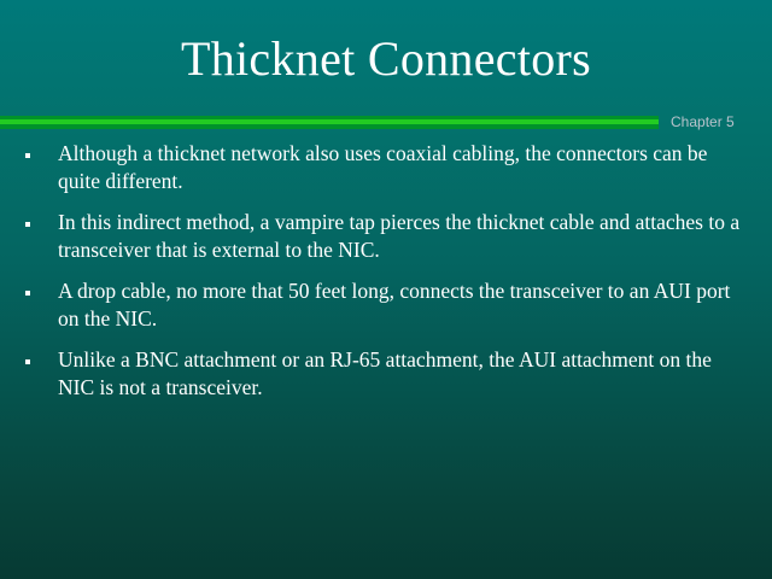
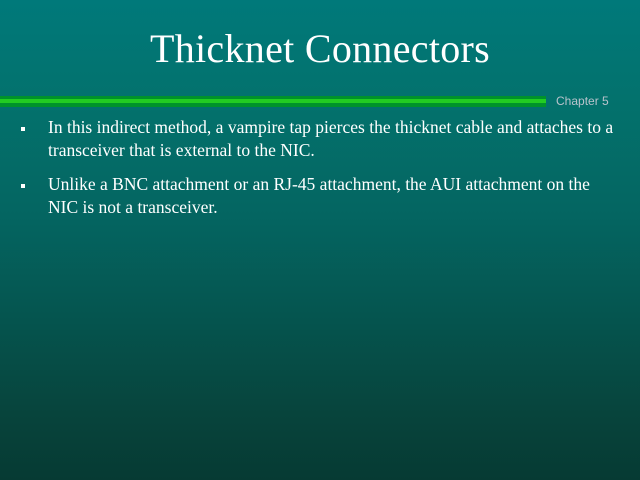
  Thicknet Connectors
  Chapter 5
- Although a thicknet network also uses coaxial cabling, the connectors can be quite different.
  In this indirect method, a vampire tap pierces the thicknet cable and attaches to a transceiver that is external to the NIC.
- A drop cable, no more that 50 feet long, connects the transceiver to an AUI port on the NIC.
- Unlike a BNC attachment or an RJ-65 attachment, the AUI attachment on the NIC is not a transceiver.
+ Unlike a BNC attachment or an RJ-45 attachment, the AUI attachment on the NIC is not a transceiver.
